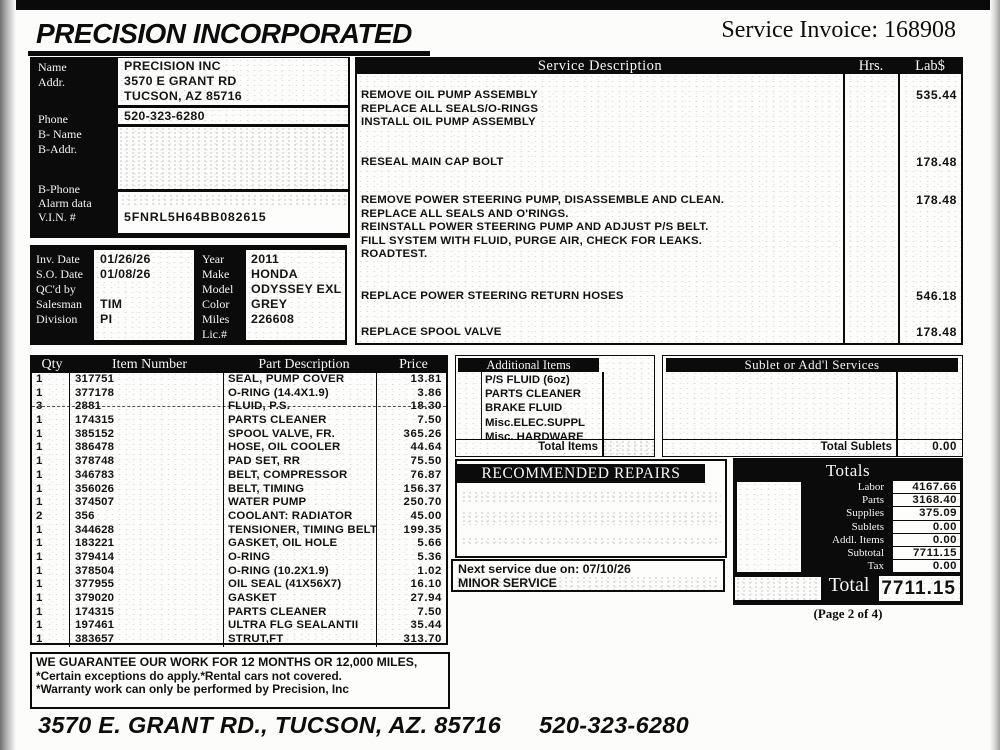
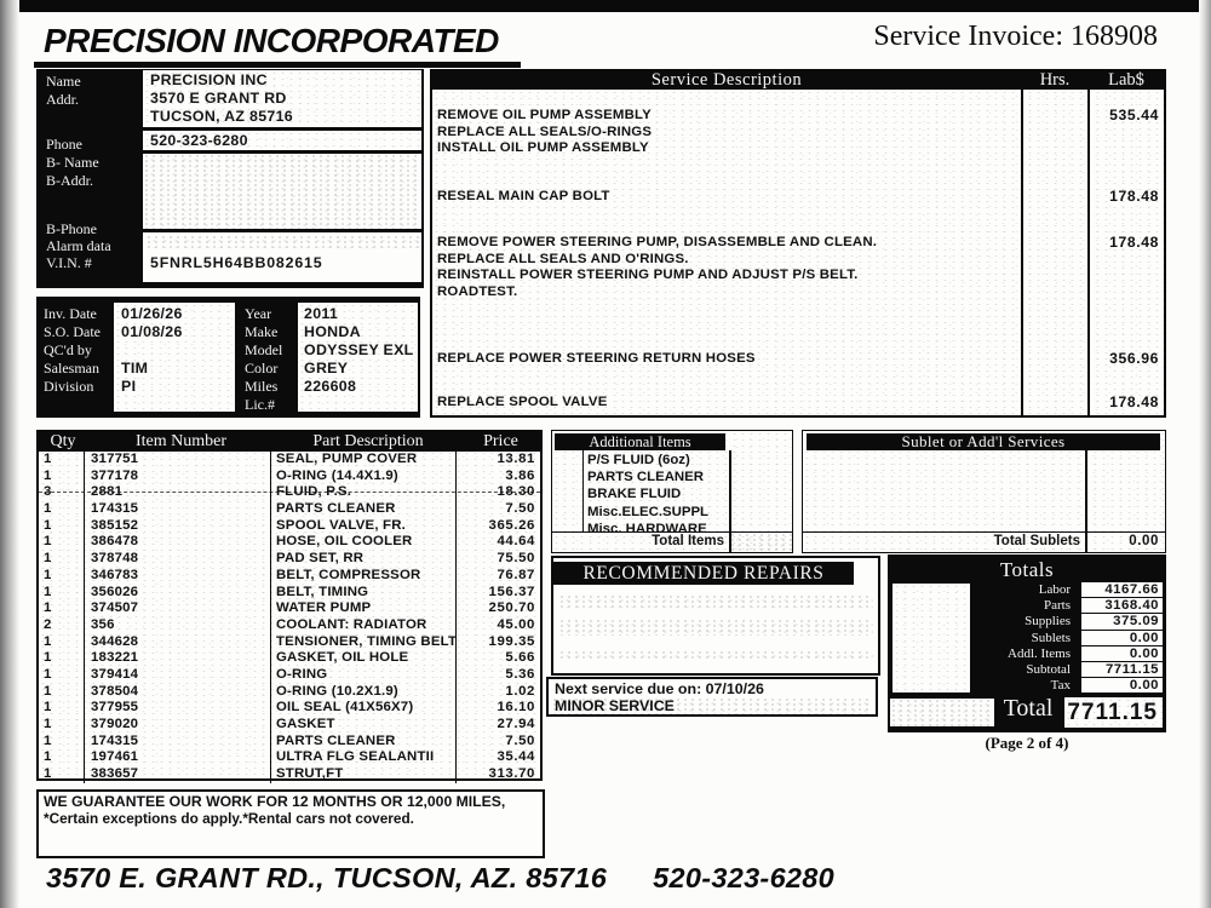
  PRECISION INCORPORATED
  Service Invoice: 168908
  Name
  Addr.
  Phone
  B- Name
  B-Addr.
  B-Phone
  Alarm data
  V.I.N. #
  PRECISION INC
  3570 E GRANT RD
  TUCSON, AZ 85716
  520-323-6280
  5FNRL5H64BB082615
  Inv. Date
  01/26/26
  S.O. Date
  01/08/26
  QC'd by
  Salesman
  TIM
  Division
  PI
  Year
  2011
  Make
  HONDA
  Model
  ODYSSEY EXL
  Color
  GREY
  Miles
  226608
  Lic.#
  Service Description
  Hrs.
  Lab$
  REMOVE OIL PUMP ASSEMBLY
  REPLACE ALL SEALS/O-RINGS
  INSTALL OIL PUMP ASSEMBLY
  RESEAL MAIN CAP BOLT
  REMOVE POWER STEERING PUMP, DISASSEMBLE AND CLEAN.
  REPLACE ALL SEALS AND O'RINGS.
  REINSTALL POWER STEERING PUMP AND ADJUST P/S BELT.
- FILL SYSTEM WITH FLUID, PURGE AIR, CHECK FOR LEAKS.
  ROADTEST.
  REPLACE POWER STEERING RETURN HOSES
  REPLACE SPOOL VALVE
  535.44
  178.48
  178.48
- 546.18
+ 356.96
  178.48
  Qty
  Item Number
  Part Description
  Price
  1
  317751
  SEAL, PUMP COVER
  13.81
  1
  377178
  O-RING (14.4X1.9)
  3.86
  3
  2881
  FLUID, P.S.
  18.30
  1
  174315
  PARTS CLEANER
  7.50
  1
  385152
  SPOOL VALVE, FR.
  365.26
  1
  386478
  HOSE, OIL COOLER
  44.64
  1
  378748
  PAD SET, RR
  75.50
  1
  346783
  BELT, COMPRESSOR
  76.87
  1
  356026
  BELT, TIMING
  156.37
  1
  374507
  WATER PUMP
  250.70
  2
  356
  COOLANT: RADIATOR
  45.00
  1
  344628
  TENSIONER, TIMING BELT
  199.35
  1
  183221
  GASKET, OIL HOLE
  5.66
  1
  379414
  O-RING
  5.36
  1
  378504
  O-RING (10.2X1.9)
  1.02
  1
  377955
  OIL SEAL (41X56X7)
  16.10
  1
  379020
  GASKET
  27.94
  1
  174315
  PARTS CLEANER
  7.50
  1
  197461
  ULTRA FLG SEALANTII
  35.44
  1
  383657
  STRUT,FT
  313.70
  Additional Items
  P/S FLUID (6oz)
  PARTS CLEANER
  BRAKE FLUID
  Misc.ELEC.SUPPL
  Misc. HARDWARE
  Total Items
  Sublet or Add'l Services
  Total Sublets
  0.00
  RECOMMENDED REPAIRS
  Next service due on: 07/10/26
  MINOR SERVICE
  Totals
  Labor
  4167.66
  Parts
  3168.40
  Supplies
  375.09
  Sublets
  0.00
  Addl. Items
  0.00
  Subtotal
  7711.15
  Tax
  0.00
  Total
  7711.15
  (Page 2 of 4)
  WE GUARANTEE OUR WORK FOR 12 MONTHS OR 12,000 MILES,
  *Certain exceptions do apply.*Rental cars not covered.
- *Warranty work can only be performed by Precision, Inc
  3570 E. GRANT RD., TUCSON, AZ. 85716 520-323-6280
